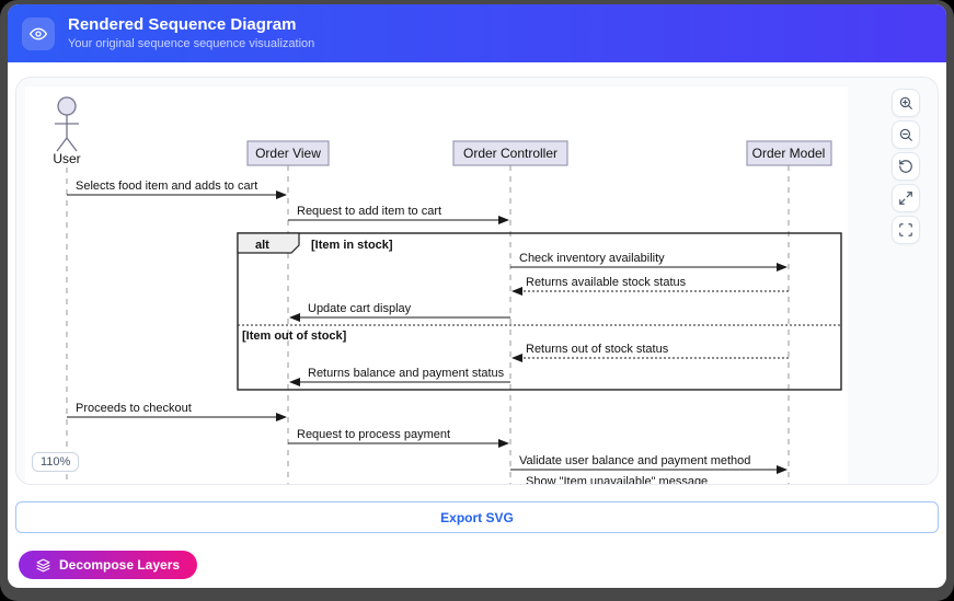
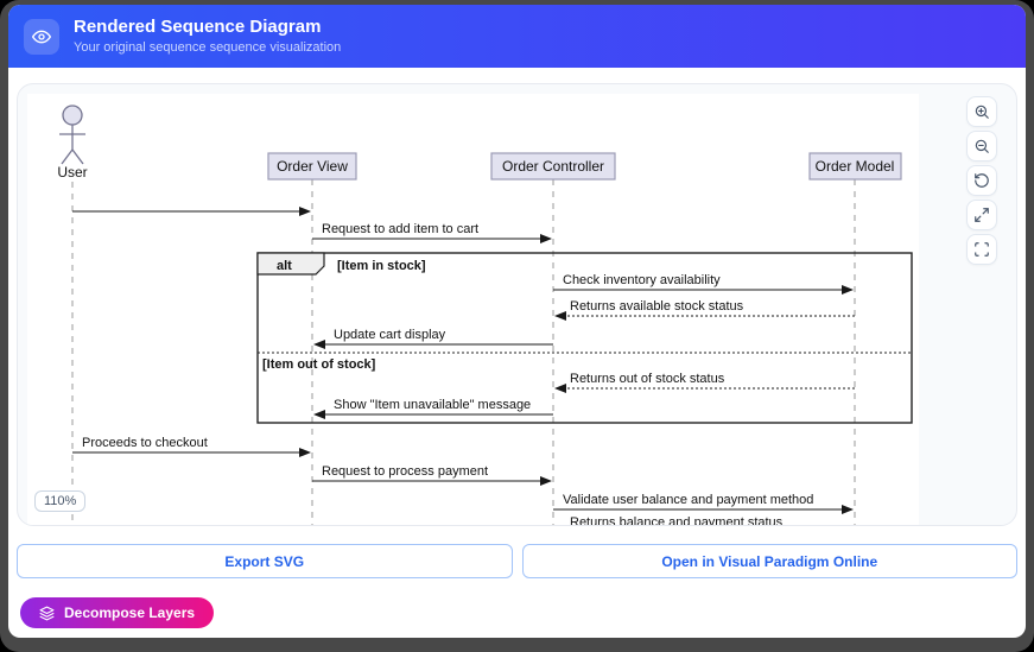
  Rendered Sequence Diagram
  Your original sequence sequence visualization
  User
  Order View
  Order Controller
  Order Model
- Selects food item and adds to cart
  Request to add item to cart
  alt
  [Item in stock]
  Check inventory availability
  Returns available stock status
  Update cart display
  [Item out of stock]
  Returns out of stock status
- Returns balance and payment status
+ Show "Item unavailable" message
  Proceeds to checkout
  Request to process payment
  Validate user balance and payment method
- Show "Item unavailable" message
+ Returns balance and payment status
  110%
  Export SVG
+ Open in Visual Paradigm Online
  Decompose Layers
